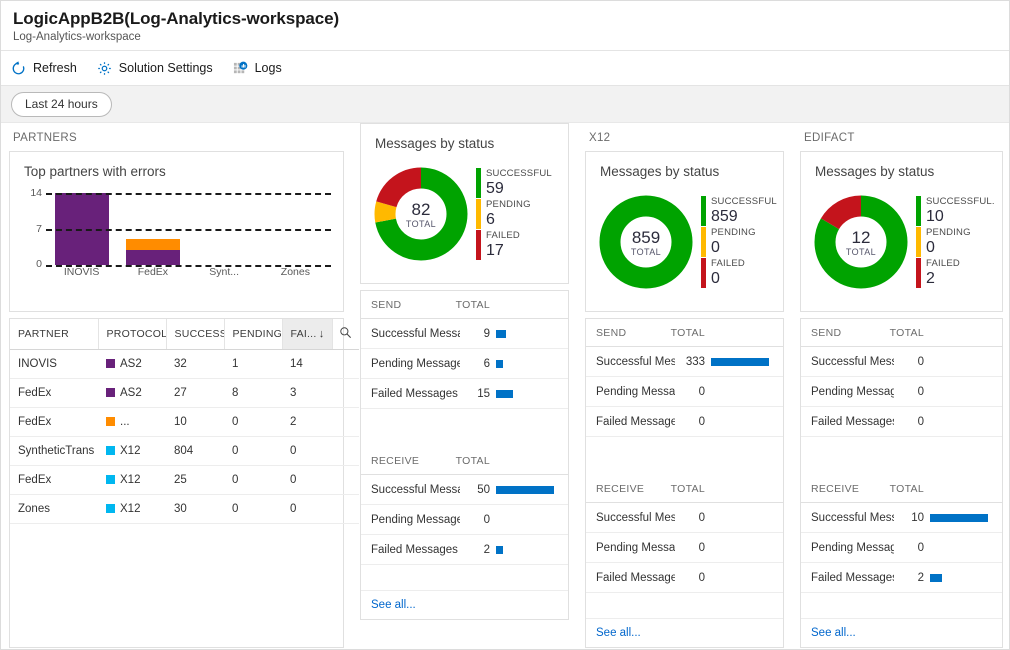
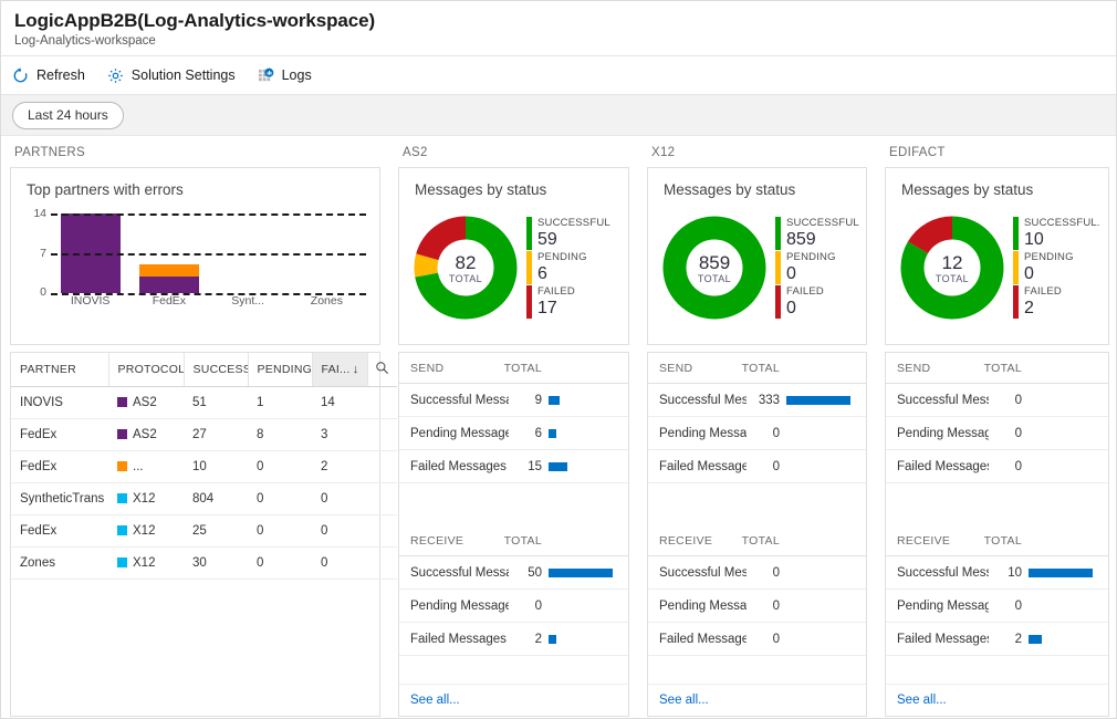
  LogicAppB2B(Log-Analytics-workspace)
  Log-Analytics-workspace
  Refresh
  Solution Settings
  Logs
  Last 24 hours
  PARTNERS
  Top partners with errors
  14
  7
  0
  INOVIS
  FedEx
  Synt...
  Zones
  PARTNER	PROTOCOL	SUCCESS	PENDING	FAI... ↓
- INOVIS	AS2	32	1	14
+ INOVIS	AS2	51	1	14
  FedEx	AS2	27	8	3
  FedEx	...	10	0	2
  SyntheticTrans	X12	804	0	0
  FedEx	X12	25	0	0
  Zones	X12	30	0	0
+ AS2
  Messages by status
  82
  TOTAL
  SUCCESSFUL
  59
  PENDING
  6
  FAILED
  17
  SEND
  TOTAL
  Successful Mess
  9
  Pending Message
  6
  Failed Messages
  15
  RECEIVE
  TOTAL
  Successful Mess
  50
  Pending Message
  0
  Failed Messages
  2
  See all...
  X12
  Messages by status
  859
  TOTAL
  SUCCESSFUL
  859
  PENDING
  0
  FAILED
  0
  SEND
  TOTAL
  Successful Mes
  333
  Pending Messa
  0
  Failed Message
  0
  RECEIVE
  TOTAL
  Successful Mes
  0
  Pending Messa
  0
  Failed Message
  0
  See all...
  EDIFACT
  Messages by status
  12
  TOTAL
  SUCCESSFUL.
  10
  PENDING
  0
  FAILED
  2
  SEND
  TOTAL
  Successful Mes
  0
  Pending Messag
  0
  Failed Message
  0
  RECEIVE
  TOTAL
  Successful Mes
  10
  Pending Messag
  0
  Failed Message
  2
  See all...
